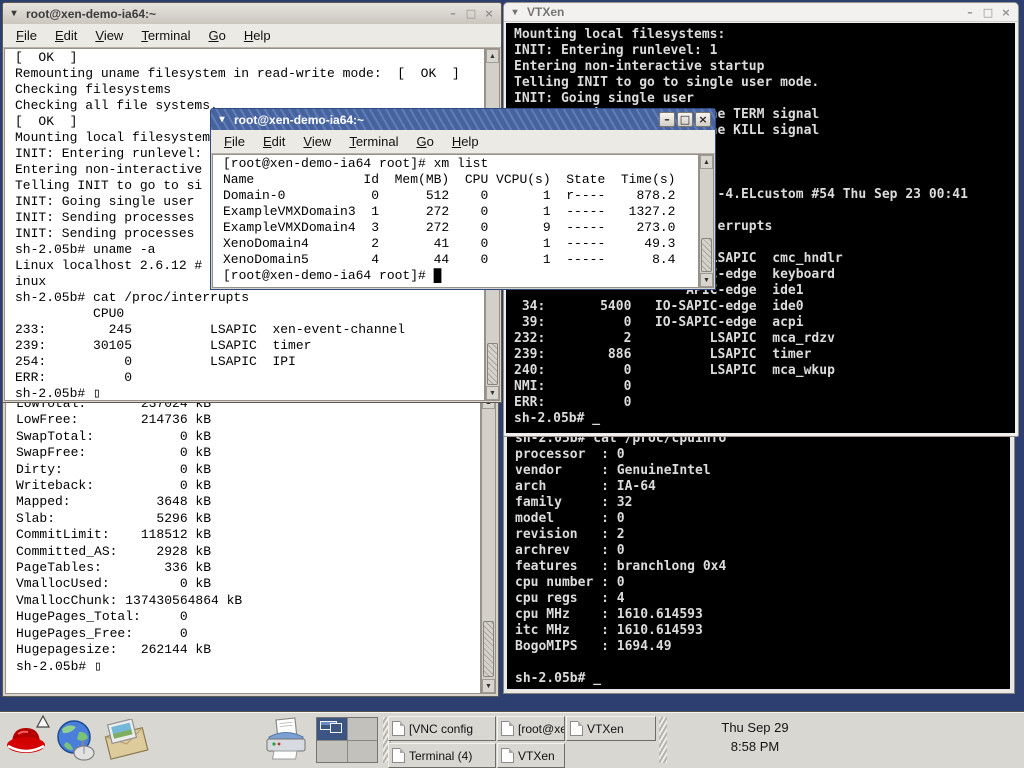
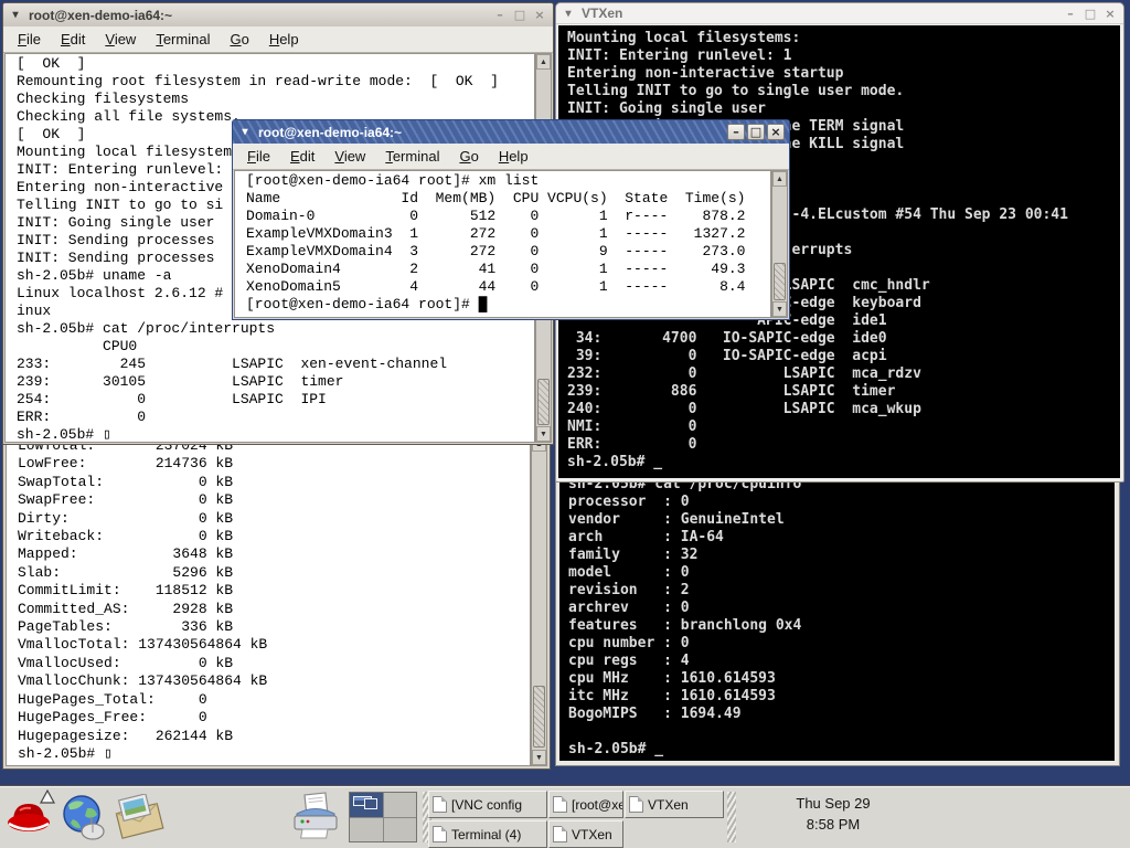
  ▾
  VTXen
  –
  □
  ×
  Mounting local filesystems:
  INIT: Entering runlevel: 1
  Entering non-interactive startup
  Telling INIT to go to single user mode.
  INIT: Going single user
  -4.ELcustom #54 Thu Sep 23 00:41
  errupts
  SAPIC cmc_hndlr
  -edge keyboard
  APIC-edge ide1
- 34: 5400 IO-SAPIC-edge ide0
+ 34: 4700 IO-SAPIC-edge ide0
  39: 0 IO-SAPIC-edge acpi
- 232: 2 LSAPIC mca_rdzv
+ 232: 0 LSAPIC mca_rdzv
  239: 886 LSAPIC timer
  240: 0 LSAPIC mca_wkup
  NMI: 0
  ERR: 0
  sh-2.05b# _
  sh-2.05b# cat /proc/cpuinfo
  processor : 0
  vendor : GenuineIntel
  arch : IA-64
  family : 32
  model : 0
  revision : 2
  archrev : 0
  features : branchlong 0x4
  cpu number : 0
  cpu regs : 4
  cpu MHz : 1610.614593
  itc MHz : 1610.614593
  BogoMIPS : 1694.49
  sh-2.05b# _
  LowTotal: 237024 kB
  LowFree: 214736 kB
  SwapTotal: 0 kB
  SwapFree: 0 kB
  Dirty: 0 kB
  Writeback: 0 kB
  Mapped: 3648 kB
  Slab: 5296 kB
  CommitLimit: 118512 kB
  Committed_AS: 2928 kB
  PageTables: 336 kB
+ VmallocTotal: 137430564864 kB
  VmallocUsed: 0 kB
  VmallocChunk: 137430564864 kB
  HugePages_Total: 0
  HugePages_Free: 0
  Hugepagesize: 262144 kB
  sh-2.05b# ▯
  ▾
  root@xen-demo-ia64:~
  –
  □
  ×
  File
  Edit
  View
  Terminal
  Go
  Help
  [ OK ]
- Remounting uname filesystem in read-write mode: [ OK ]
+ Remounting root filesystem in read-write mode: [ OK ]
  Checking filesystems
  Checking all file systems.
  [ OK ]
  Mounting local filesystem
  INIT: Entering runlevel:
  Entering non-interactive
  Telling INIT to go to si
  INIT: Going single user
  INIT: Sending processes
  INIT: Sending processes
  sh-2.05b# uname -a
  Linux localhost 2.6.12 #
  inux
  sh-2.05b# cat /proc/interrupts
  CPU0
  233: 245 LSAPIC xen-event-channel
  239: 30105 LSAPIC timer
  254: 0 LSAPIC IPI
  ERR: 0
  sh-2.05b# ▯
  ▾
  root@xen-demo-ia64:~
  –
  □
  ×
  File
  Edit
  View
  Terminal
  Go
  Help
  [root@xen-demo-ia64 root]# xm list
  Name Id Mem(MB) CPU VCPU(s) State Time(s)
  Domain-0 0 512 0 1 r---- 878.2
  ExampleVMXDomain3 1 272 0 1 ----- 1327.2
  ExampleVMXDomain4 3 272 0 9 ----- 273.0
  XenoDomain4 2 41 0 1 ----- 49.3
  XenoDomain5 4 44 0 1 ----- 8.4
  [root@xen-demo-ia64 root]# █
  [VNC config
  [root@xe
  VTXen
  Terminal (4)
  VTXen
  Thu Sep 29
  8:58 PM
